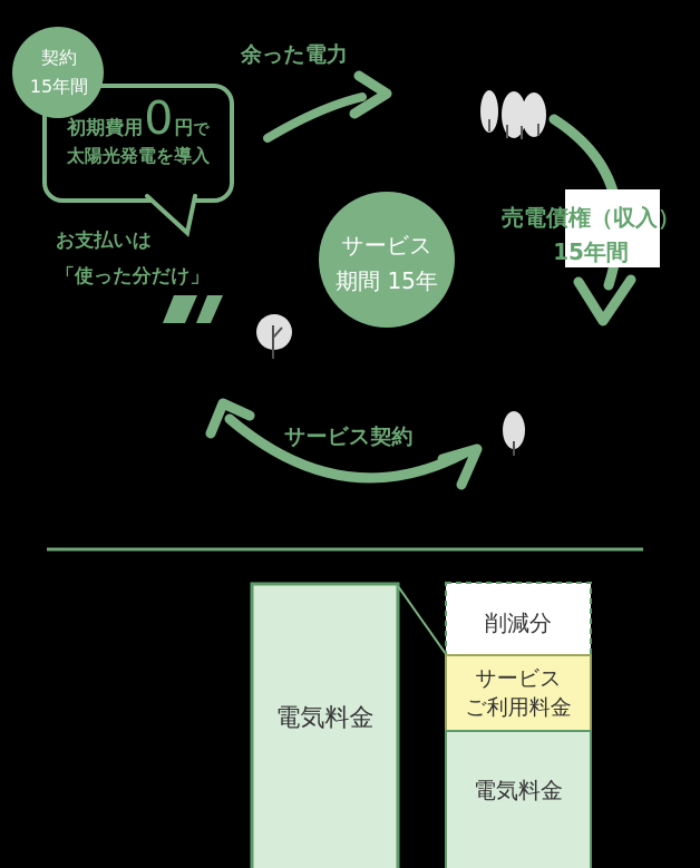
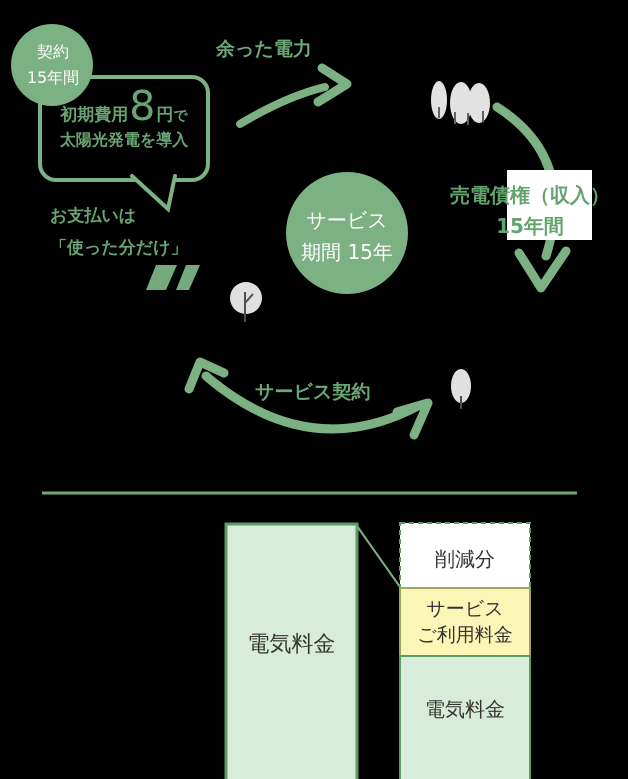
  契約
  15年間
  初期費用
- 0
+ 8
  円
  で
  太陽光発電を導入
  お支払いは
  「使った分だけ」
  余った電力
  売電債権（収入）
  15年間
  サービス
  期間 15年
  サービス契約
  電気料金
  削減分
  サービス
  ご利用料金
  電気料金
